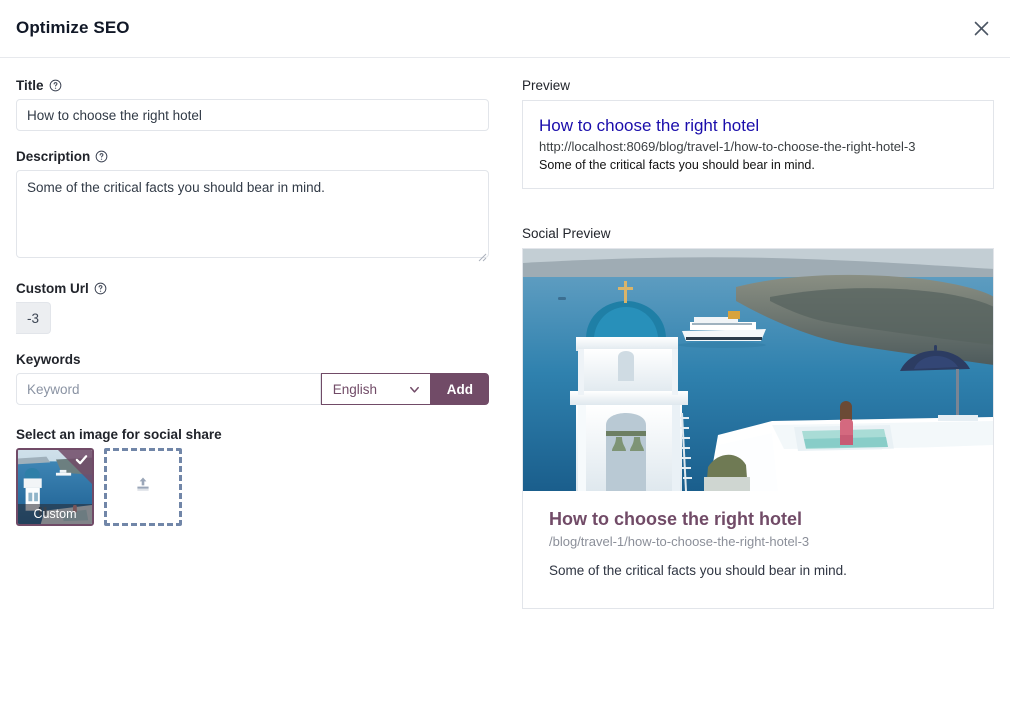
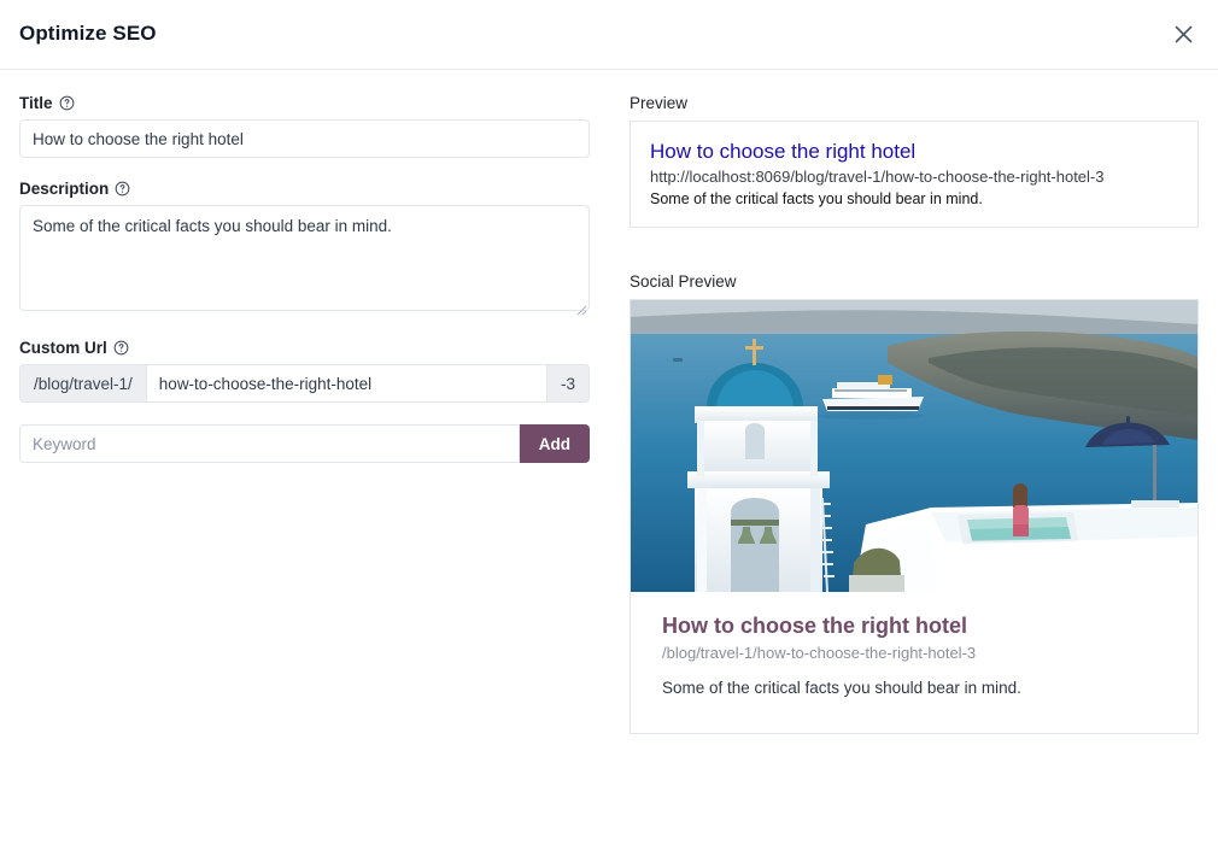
  Optimize SEO
  Title
  How to choose the right hotel
  Description
  Some of the critical facts you should bear in mind.
  Custom Url
+ /blog/travel-1/
+ how-to-choose-the-right-hotel
  -3
- Keywords
  Keyword
- English
  Add
- Select an image for social share
- Custom
  Preview
  How to choose the right hotel
  http://localhost:8069/blog/travel-1/how-to-choose-the-right-hotel-3
  Some of the critical facts you should bear in mind.
  Social Preview
  How to choose the right hotel
  /blog/travel-1/how-to-choose-the-right-hotel-3
  Some of the critical facts you should bear in mind.
